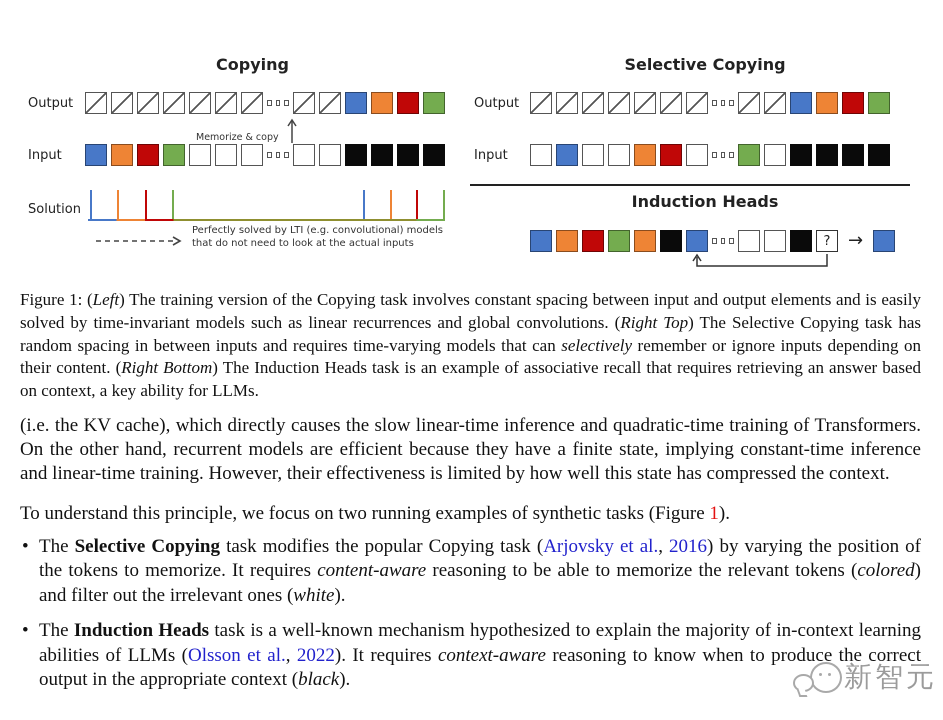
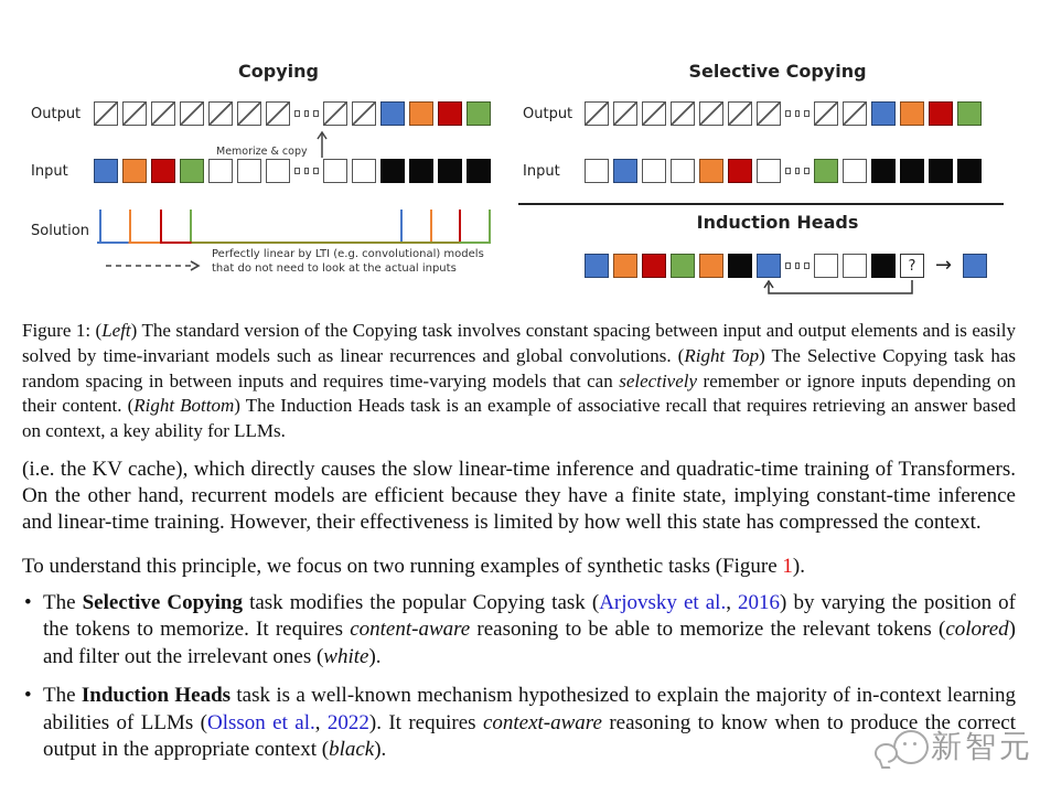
  Copying
  Output
  Memorize & copy
  Input
  Solution
- Perfectly solved by LTI (e.g. convolutional) models
+ Perfectly linear by LTI (e.g. convolutional) models
  that do not need to look at the actual inputs
  Selective Copying
  Output
  Input
  Induction Heads
  ?
  →
- Figure 1: (Left) The training version of the Copying task involves constant spacing between input and output elements and is easily solved by time-invariant models such as linear recurrences and global convolutions. (Right Top) The Selective Copying task has random spacing in between inputs and requires time-varying models that can selectively remember or ignore inputs depending on their content. (Right Bottom) The Induction Heads task is an example of associative recall that requires retrieving an answer based on context, a key ability for LLMs.
+ Figure 1: (Left) The standard version of the Copying task involves constant spacing between input and output elements and is easily solved by time-invariant models such as linear recurrences and global convolutions. (Right Top) The Selective Copying task has random spacing in between inputs and requires time-varying models that can selectively remember or ignore inputs depending on their content. (Right Bottom) The Induction Heads task is an example of associative recall that requires retrieving an answer based on context, a key ability for LLMs.
  (i.e. the KV cache), which directly causes the slow linear-time inference and quadratic-time training of Transformers. On the other hand, recurrent models are efficient because they have a finite state, implying constant-time inference and linear-time training. However, their effectiveness is limited by how well this state has compressed the context.
  To understand this principle, we focus on two running examples of synthetic tasks (Figure 1).
  •
  The Selective Copying task modifies the popular Copying task (Arjovsky et al., 2016) by varying the position of the tokens to memorize. It requires content-aware reasoning to be able to memorize the relevant tokens (colored) and filter out the irrelevant ones (white).
  •
  The Induction Heads task is a well-known mechanism hypothesized to explain the majority of in-context learning abilities of LLMs (Olsson et al., 2022). It requires context-aware reasoning to know when to produce the correct output in the appropriate context (black).
  新智元
